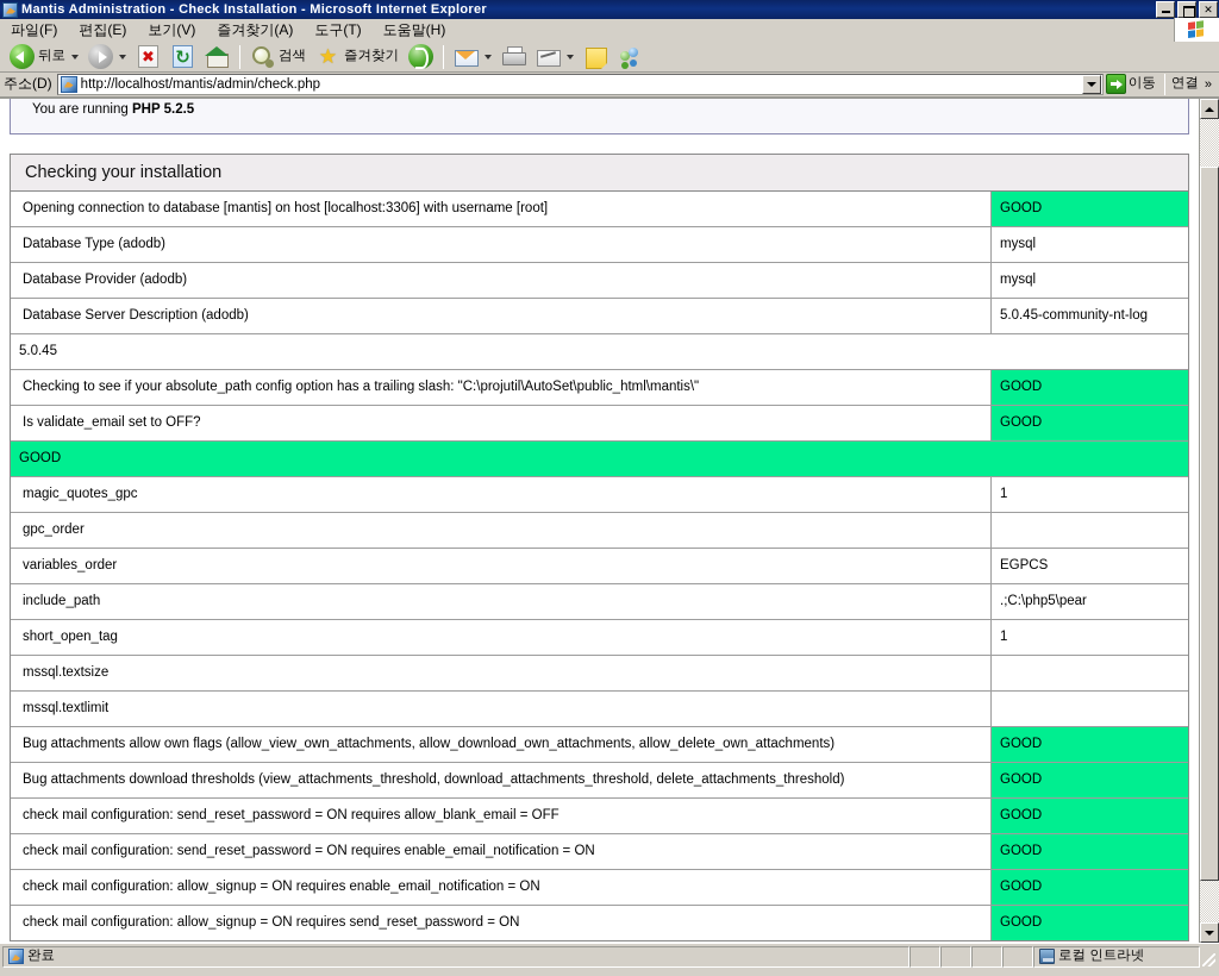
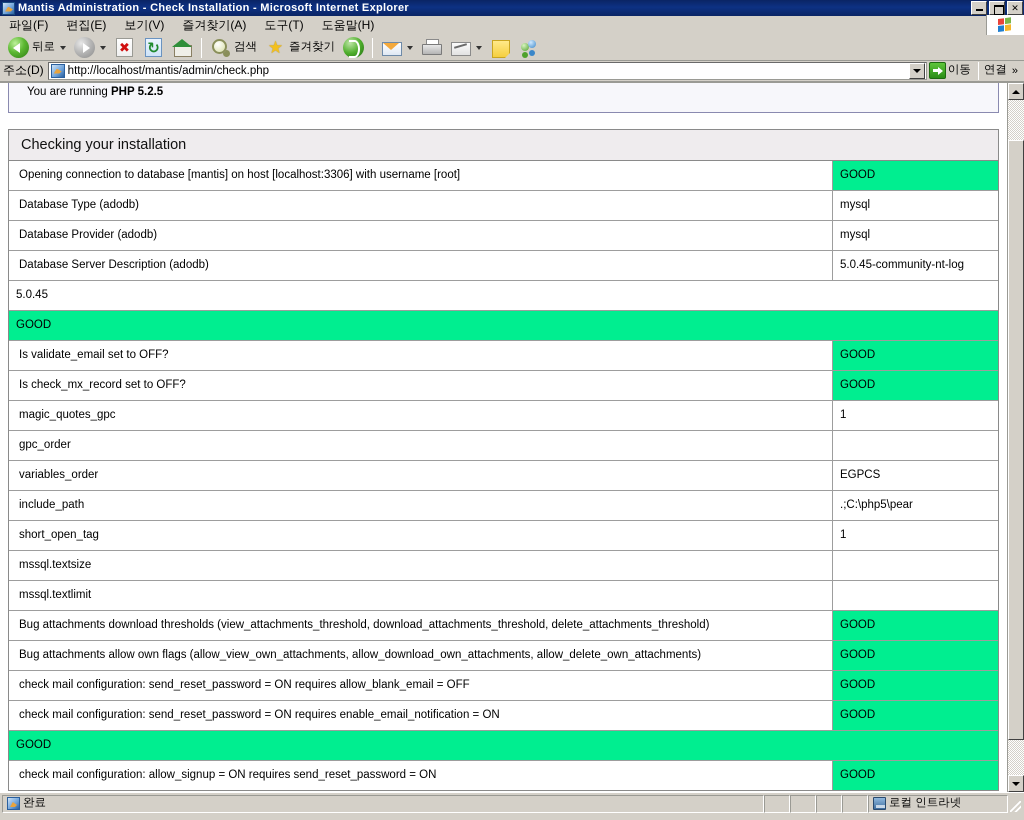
  Mantis Administration - Check Installation - Microsoft Internet Explorer
  ✕
  파일(F)
  편집(E)
  보기(V)
  즐겨찾기(A)
  도구(T)
  도움말(H)
  뒤로
  검색
  즐겨찾기
  주소(D)
  http://localhost/mantis/admin/check.php
  이동
  연결
  »
  You are running PHP 5.2.5
  Checking your installation
  Opening connection to database [mantis] on host [localhost:3306] with username [root]
  GOOD
  Database Type (adodb)
  mysql
  Database Provider (adodb)
  mysql
  Database Server Description (adodb)
  5.0.45-community-nt-log
  5.0.45
- Checking to see if your absolute_path config option has a trailing slash: "C:\projutil\AutoSet\public_html\mantis\"
  GOOD
  Is validate_email set to OFF?
  GOOD
+ Is check_mx_record set to OFF?
  GOOD
  magic_quotes_gpc
  1
  gpc_order
  variables_order
  EGPCS
  include_path
  .;C:\php5\pear
  short_open_tag
  1
  mssql.textsize
  mssql.textlimit
- Bug attachments allow own flags (allow_view_own_attachments, allow_download_own_attachments, allow_delete_own_attachments)
+ Bug attachments download thresholds (view_attachments_threshold, download_attachments_threshold, delete_attachments_threshold)
  GOOD
- Bug attachments download thresholds (view_attachments_threshold, download_attachments_threshold, delete_attachments_threshold)
+ Bug attachments allow own flags (allow_view_own_attachments, allow_download_own_attachments, allow_delete_own_attachments)
  GOOD
  check mail configuration: send_reset_password = ON requires allow_blank_email = OFF
  GOOD
  check mail configuration: send_reset_password = ON requires enable_email_notification = ON
  GOOD
- check mail configuration: allow_signup = ON requires enable_email_notification = ON
  GOOD
  check mail configuration: allow_signup = ON requires send_reset_password = ON
  GOOD
  완료
  로컬 인트라넷
